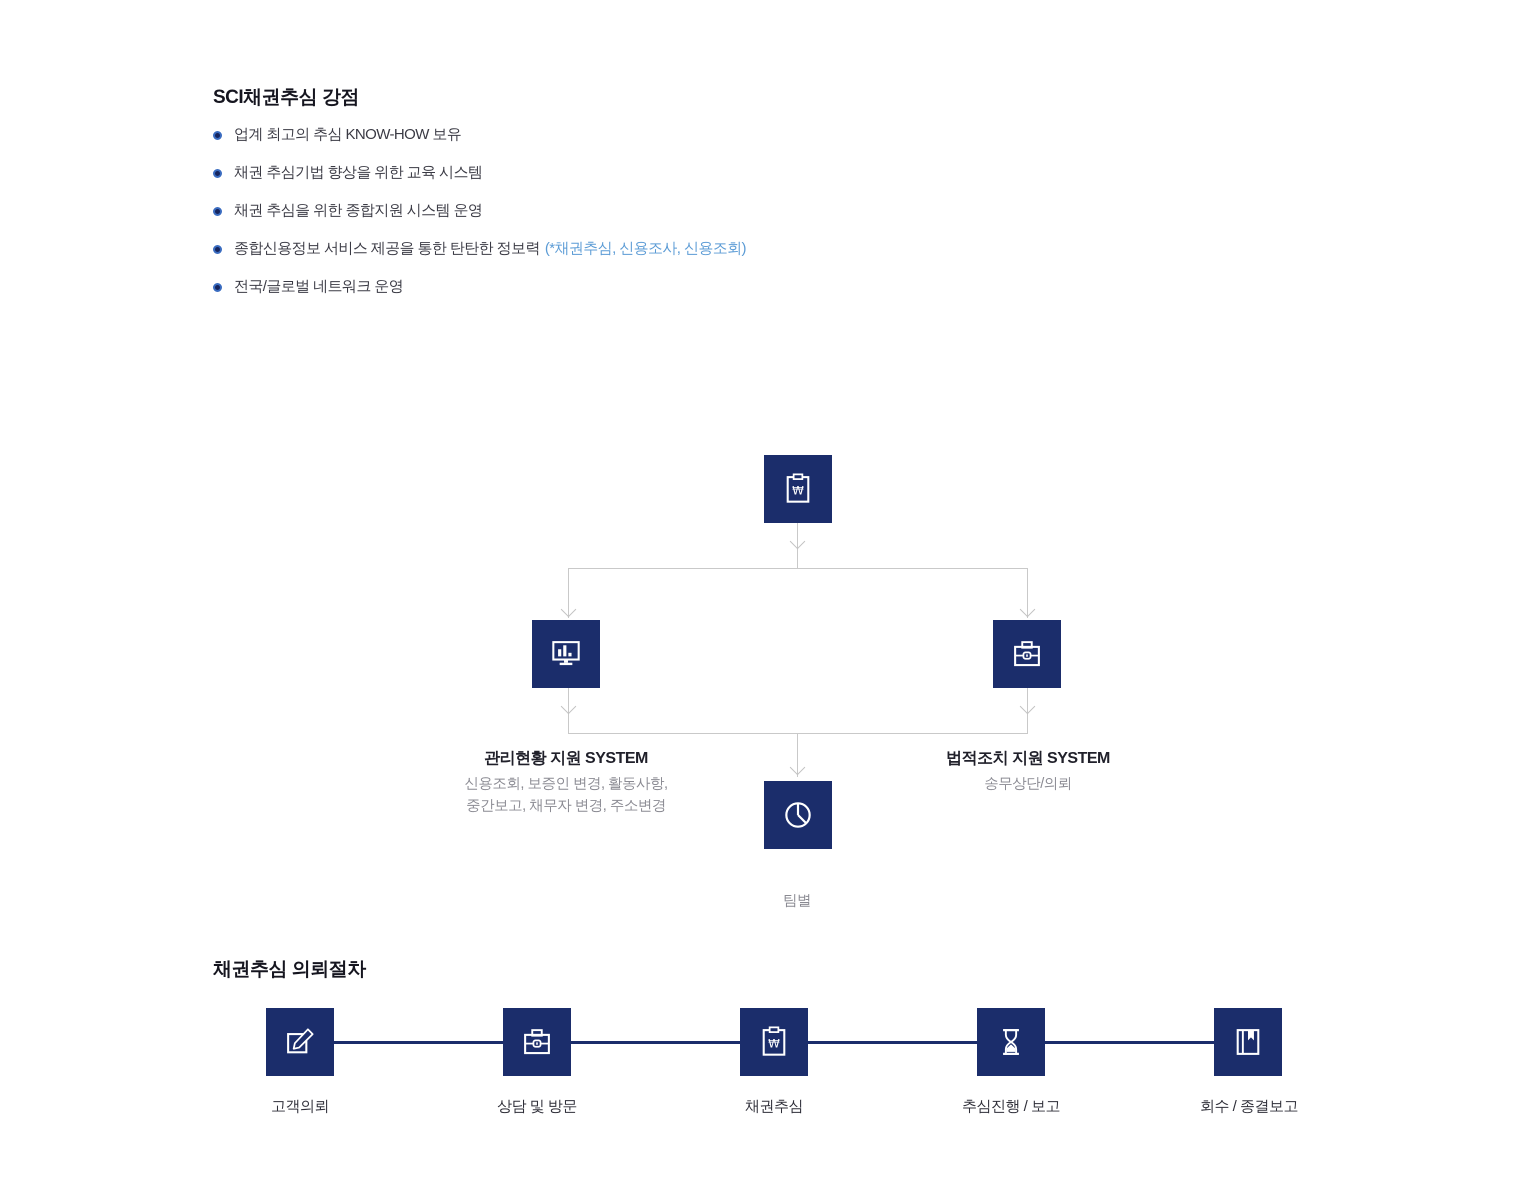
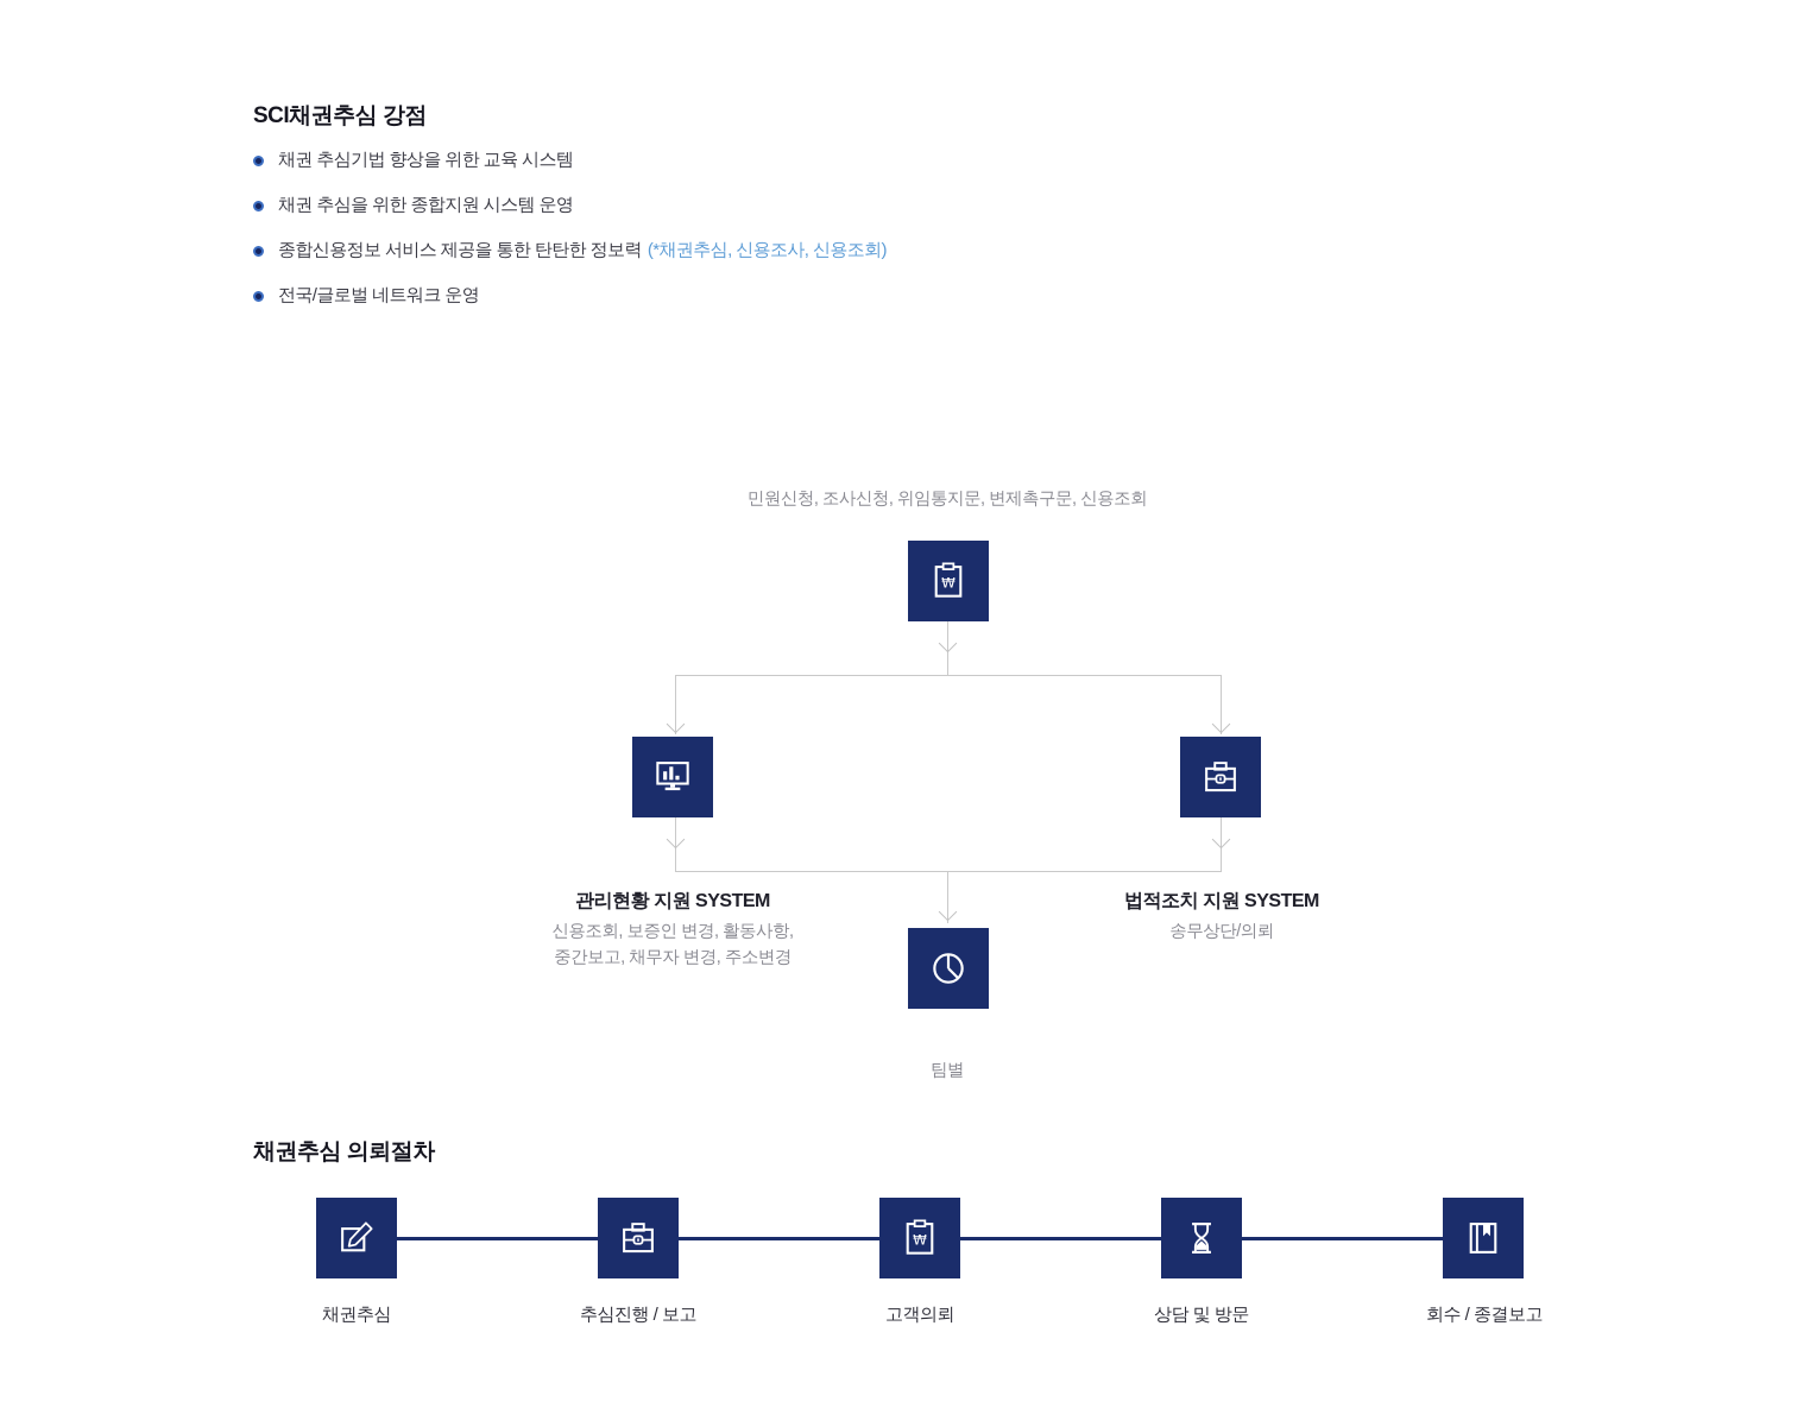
  SCI채권추심 강점
- 업계 최고의 추심 KNOW-HOW 보유
  채권 추심기법 향상을 위한 교육 시스템
  채권 추심을 위한 종합지원 시스템 운영
  종합신용정보 서비스 제공을 통한 탄탄한 정보력
  (*채권추심, 신용조사, 신용조회)
  전국/글로벌 네트워크 운영
+ 민원신청, 조사신청, 위임통지문, 변제촉구문, 신용조회
  ₩
  관리현황 지원 SYSTEM
  신용조회, 보증인 변경, 활동사항,
  중간보고, 채무자 변경, 주소변경
  법적조치 지원 SYSTEM
  송무상단/의뢰
  팀별
  채권추심 의뢰절차
  ₩
- 고객의뢰
+ 채권추심
- 상담 및 방문
+ 추심진행 / 보고
- 채권추심
+ 고객의뢰
- 추심진행 / 보고
+ 상담 및 방문
  회수 / 종결보고
